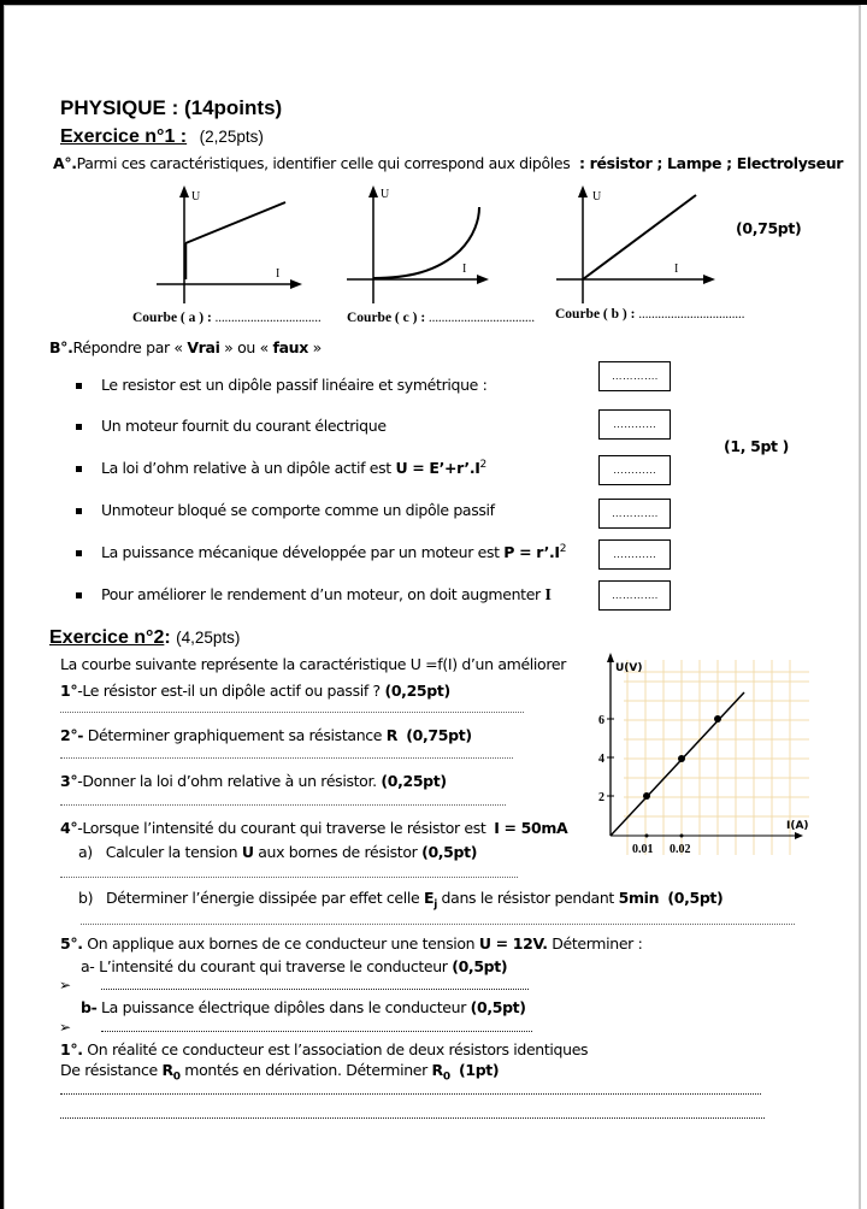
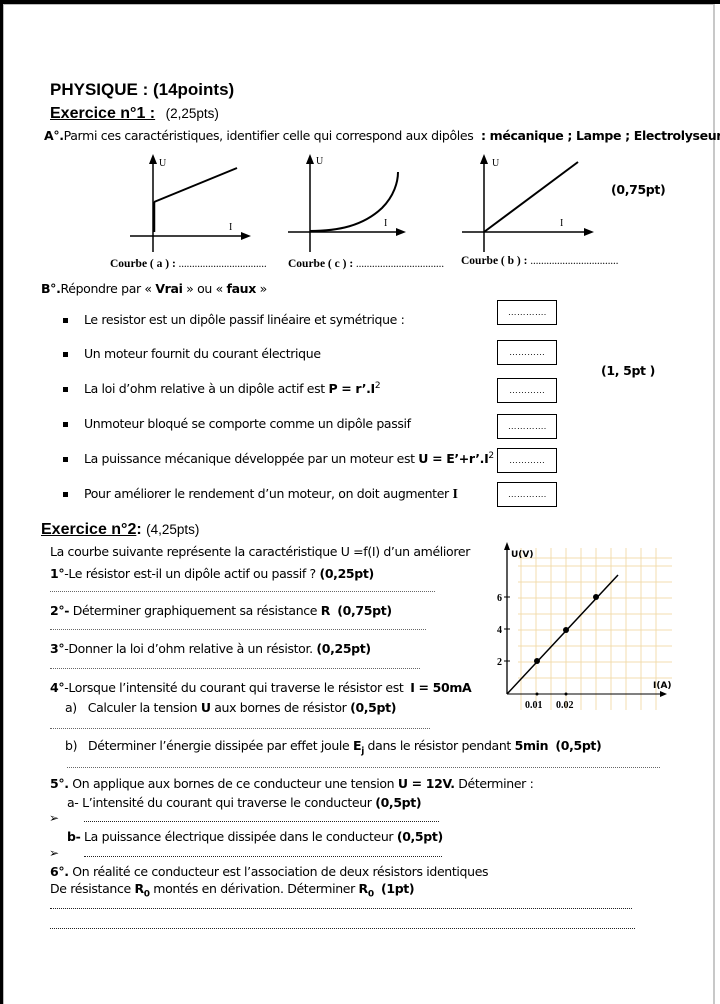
  PHYSIQUE : (14points)
  Exercice n°1 : (2,25pts)
- A°.Parmi ces caractéristiques, identifier celle qui correspond aux dipôles : résistor ; Lampe ; Electrolyseur
+ A°.Parmi ces caractéristiques, identifier celle qui correspond aux dipôles : mécanique ; Lampe ; Electrolyseur
  U
  I
  Courbe ( a ) : ……………………………
  U
  I
  Courbe ( c ) : ……………………………
  U
  I
  Courbe ( b ) : ……………………………
  (0,75pt)
  B°.Répondre par « Vrai » ou « faux »
  Le resistor est un dipôle passif linéaire et symétrique :
  ………….
  Un moteur fournit du courant électrique
  …………
  (1, 5pt )
- La loi d’ohm relative à un dipôle actif est U = E’+r’.I2
+ La loi d’ohm relative à un dipôle actif est P = r’.I2
  …………
  Unmoteur bloqué se comporte comme un dipôle passif
  ………….
- La puissance mécanique développée par un moteur est P = r’.I2
+ La puissance mécanique développée par un moteur est U = E’+r’.I2
  …………
  Pour améliorer le rendement d’un moteur, on doit augmenter I
  ………….
  Exercice n°2: (4,25pts)
  La courbe suivante représente la caractéristique U =f(I) d’un améliorer
  1°-Le résistor est-il un dipôle actif ou passif ? (0,25pt)
  2°- Déterminer graphiquement sa résistance R (0,75pt)
  3°-Donner la loi d’ohm relative à un résistor. (0,25pt)
  4°-Lorsque l’intensité du courant qui traverse le résistor est I = 50mA
  a) Calculer la tension U aux bornes de résistor (0,5pt)
- b) Déterminer l’énergie dissipée par effet celle Ej dans le résistor pendant 5min (0,5pt)
+ b) Déterminer l’énergie dissipée par effet joule Ej dans le résistor pendant 5min (0,5pt)
  5°. On applique aux bornes de ce conducteur une tension U = 12V. Déterminer :
  a- L’intensité du courant qui traverse le conducteur (0,5pt)
  ➢
- b- La puissance électrique dipôles dans le conducteur (0,5pt)
+ b- La puissance électrique dissipée dans le conducteur (0,5pt)
  ➢
- 1°. On réalité ce conducteur est l’association de deux résistors identiques
+ 6°. On réalité ce conducteur est l’association de deux résistors identiques
  De résistance R0 montés en dérivation. Déterminer R0 (1pt)
  U(V)
  I(A)
  6
  4
  2
  0.01
  0.02
